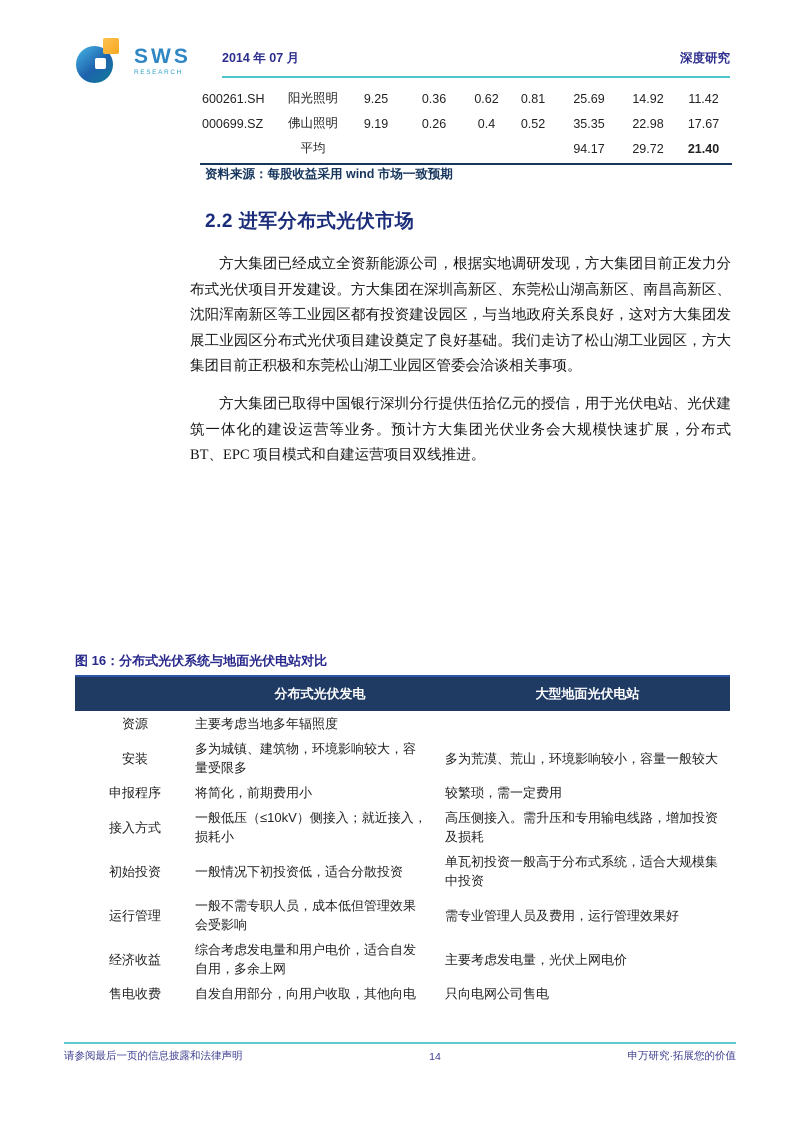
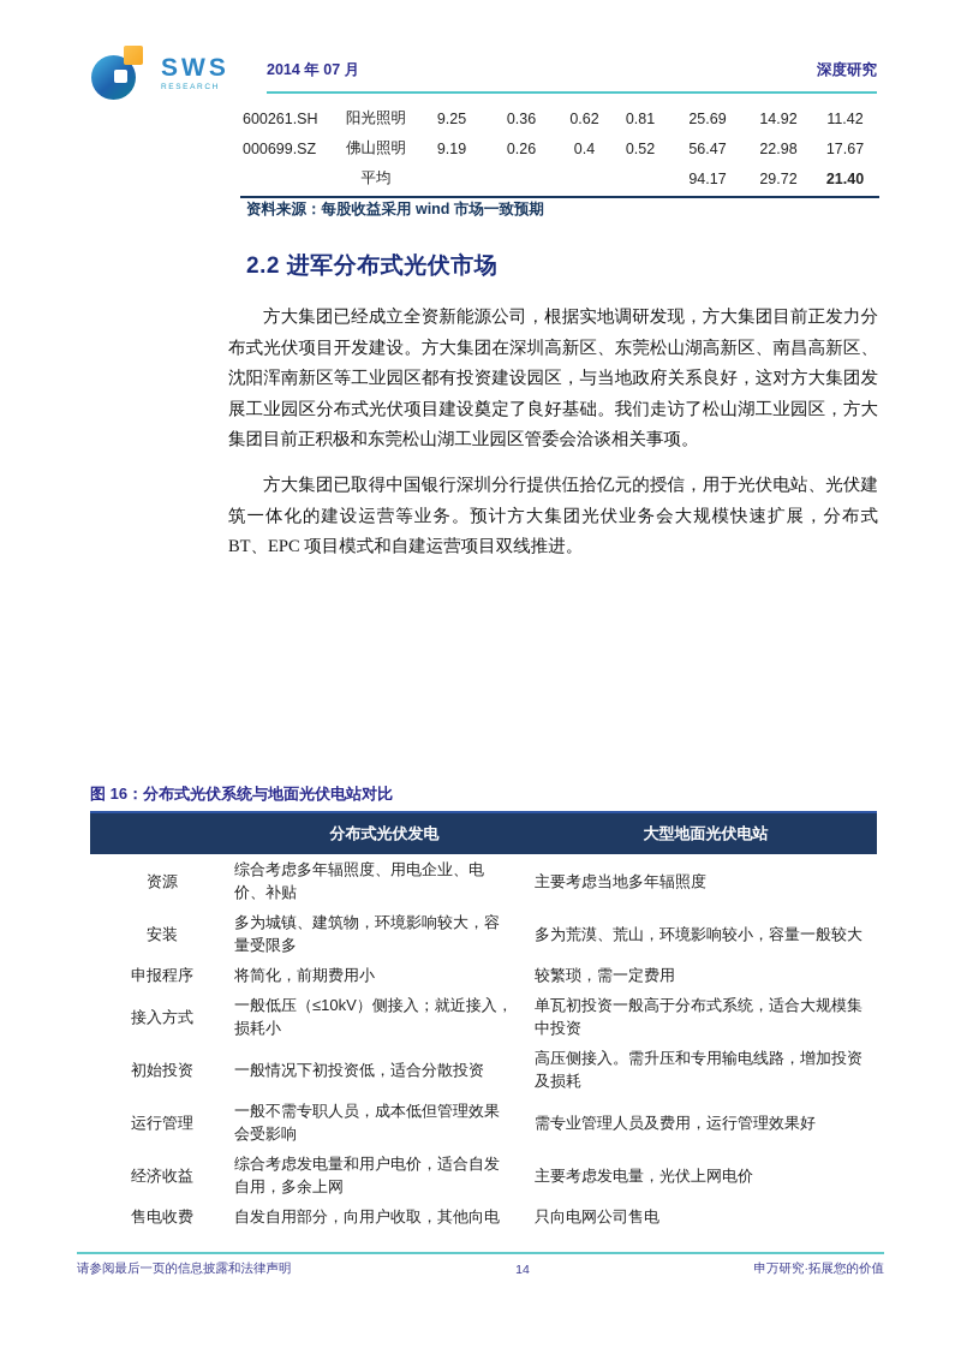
  SWS
  2014 年 07 月
  深度研究
  600261.SH
  阳光照明
  9.25
  0.36
  0.62
  0.81
  25.69
  14.92
  11.42
  000699.SZ
  佛山照明
  9.19
  0.26
  0.4
  0.52
- 35.35
+ 56.47
  22.98
  17.67
  平均
  94.17
  29.72
  21.40
  资料来源：每股收益采用 wind 市场一致预期
  2.2 进军分布式光伏市场
  方大集团已经成立全资新能源公司，根据实地调研发现，方大集团目前正发力分布式光伏项目开发建设。方大集团在深圳高新区、东莞松山湖高新区、南昌高新区、沈阳浑南新区等工业园区都有投资建设园区，与当地政府关系良好，这对方大集团发展工业园区分布式光伏项目建设奠定了良好基础。我们走访了松山湖工业园区，方大集团目前正积极和东莞松山湖工业园区管委会洽谈相关事项。
  方大集团已取得中国银行深圳分行提供伍拾亿元的授信，用于光伏电站、光伏建筑一体化的建设运营等业务。预计方大集团光伏业务会大规模快速扩展，分布式 BT、EPC 项目模式和自建运营项目双线推进。
  图 16：分布式光伏系统与地面光伏电站对比
  分布式光伏发电
  大型地面光伏电站
  资源
+ 综合考虑多年辐照度、用电企业、电价、补贴
  主要考虑当地多年辐照度
  安装
  多为城镇、建筑物，环境影响较大，容量受限多
  多为荒漠、荒山，环境影响较小，容量一般较大
  申报程序
  将简化，前期费用小
  较繁琐，需一定费用
  接入方式
  一般低压（≤10kV）侧接入；就近接入，损耗小
- 高压侧接入。需升压和专用输电线路，增加投资及损耗
+ 单瓦初投资一般高于分布式系统，适合大规模集中投资
  初始投资
  一般情况下初投资低，适合分散投资
- 单瓦初投资一般高于分布式系统，适合大规模集中投资
+ 高压侧接入。需升压和专用输电线路，增加投资及损耗
  运行管理
  一般不需专职人员，成本低但管理效果会受影响
  需专业管理人员及费用，运行管理效果好
  经济收益
  综合考虑发电量和用户电价，适合自发自用，多余上网
  主要考虑发电量，光伏上网电价
  售电收费
  自发自用部分，向用户收取，其他向电
  只向电网公司售电
  请参阅最后一页的信息披露和法律声明
  14
  申万研究·拓展您的价值
